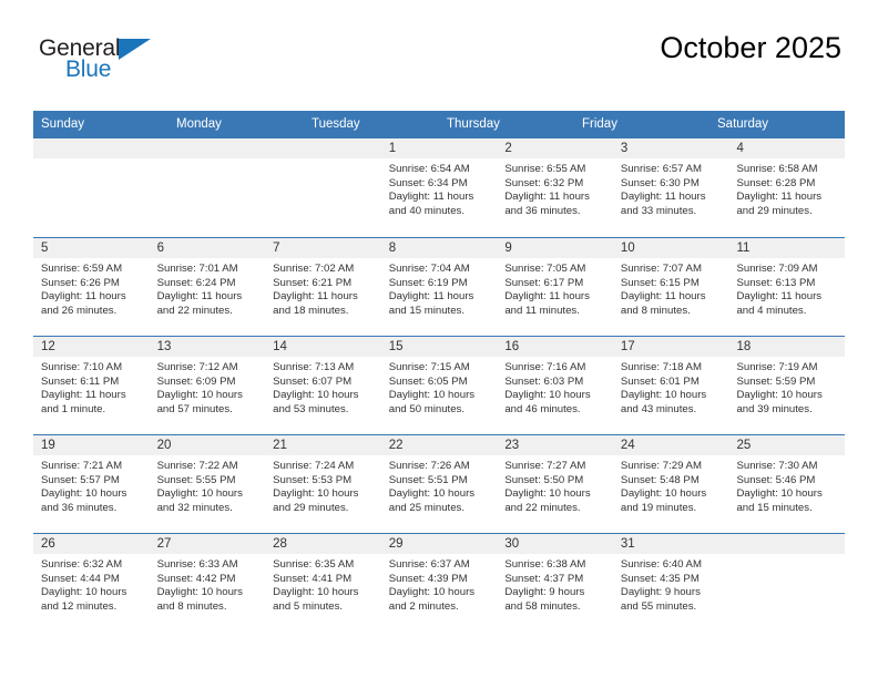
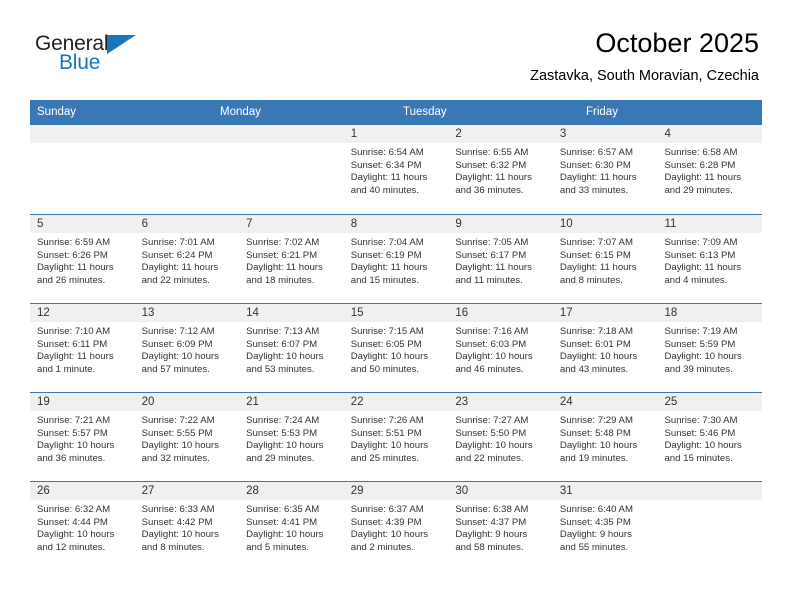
  General
  Blue
  October 2025
+ Zastavka, South Moravian, Czechia
  Sunday
  Monday
  Tuesday
- Thursday
  Friday
- Saturday
  1
  Sunrise: 6:54 AM
  Sunset: 6:34 PM
  Daylight: 11 hours
  and 40 minutes.
  2
  Sunrise: 6:55 AM
  Sunset: 6:32 PM
  Daylight: 11 hours
  and 36 minutes.
  3
  Sunrise: 6:57 AM
  Sunset: 6:30 PM
  Daylight: 11 hours
  and 33 minutes.
  4
  Sunrise: 6:58 AM
  Sunset: 6:28 PM
  Daylight: 11 hours
  and 29 minutes.
  5
  Sunrise: 6:59 AM
  Sunset: 6:26 PM
  Daylight: 11 hours
  and 26 minutes.
  6
  Sunrise: 7:01 AM
  Sunset: 6:24 PM
  Daylight: 11 hours
  and 22 minutes.
  7
  Sunrise: 7:02 AM
  Sunset: 6:21 PM
  Daylight: 11 hours
  and 18 minutes.
  8
  Sunrise: 7:04 AM
  Sunset: 6:19 PM
  Daylight: 11 hours
  and 15 minutes.
  9
  Sunrise: 7:05 AM
  Sunset: 6:17 PM
  Daylight: 11 hours
  and 11 minutes.
  10
  Sunrise: 7:07 AM
  Sunset: 6:15 PM
  Daylight: 11 hours
  and 8 minutes.
  11
  Sunrise: 7:09 AM
  Sunset: 6:13 PM
  Daylight: 11 hours
  and 4 minutes.
  12
  Sunrise: 7:10 AM
  Sunset: 6:11 PM
  Daylight: 11 hours
  and 1 minute.
  13
  Sunrise: 7:12 AM
  Sunset: 6:09 PM
  Daylight: 10 hours
  and 57 minutes.
  14
  Sunrise: 7:13 AM
  Sunset: 6:07 PM
  Daylight: 10 hours
  and 53 minutes.
  15
  Sunrise: 7:15 AM
  Sunset: 6:05 PM
  Daylight: 10 hours
  and 50 minutes.
  16
  Sunrise: 7:16 AM
  Sunset: 6:03 PM
  Daylight: 10 hours
  and 46 minutes.
  17
  Sunrise: 7:18 AM
  Sunset: 6:01 PM
  Daylight: 10 hours
  and 43 minutes.
  18
  Sunrise: 7:19 AM
  Sunset: 5:59 PM
  Daylight: 10 hours
  and 39 minutes.
  19
  Sunrise: 7:21 AM
  Sunset: 5:57 PM
  Daylight: 10 hours
  and 36 minutes.
  20
  Sunrise: 7:22 AM
  Sunset: 5:55 PM
  Daylight: 10 hours
  and 32 minutes.
  21
  Sunrise: 7:24 AM
  Sunset: 5:53 PM
  Daylight: 10 hours
  and 29 minutes.
  22
  Sunrise: 7:26 AM
  Sunset: 5:51 PM
  Daylight: 10 hours
  and 25 minutes.
  23
  Sunrise: 7:27 AM
  Sunset: 5:50 PM
  Daylight: 10 hours
  and 22 minutes.
  24
  Sunrise: 7:29 AM
  Sunset: 5:48 PM
  Daylight: 10 hours
  and 19 minutes.
  25
  Sunrise: 7:30 AM
  Sunset: 5:46 PM
  Daylight: 10 hours
  and 15 minutes.
  26
  Sunrise: 6:32 AM
  Sunset: 4:44 PM
  Daylight: 10 hours
  and 12 minutes.
  27
  Sunrise: 6:33 AM
  Sunset: 4:42 PM
  Daylight: 10 hours
  and 8 minutes.
  28
  Sunrise: 6:35 AM
  Sunset: 4:41 PM
  Daylight: 10 hours
  and 5 minutes.
  29
  Sunrise: 6:37 AM
  Sunset: 4:39 PM
  Daylight: 10 hours
  and 2 minutes.
  30
  Sunrise: 6:38 AM
  Sunset: 4:37 PM
  Daylight: 9 hours
  and 58 minutes.
  31
  Sunrise: 6:40 AM
  Sunset: 4:35 PM
  Daylight: 9 hours
  and 55 minutes.
